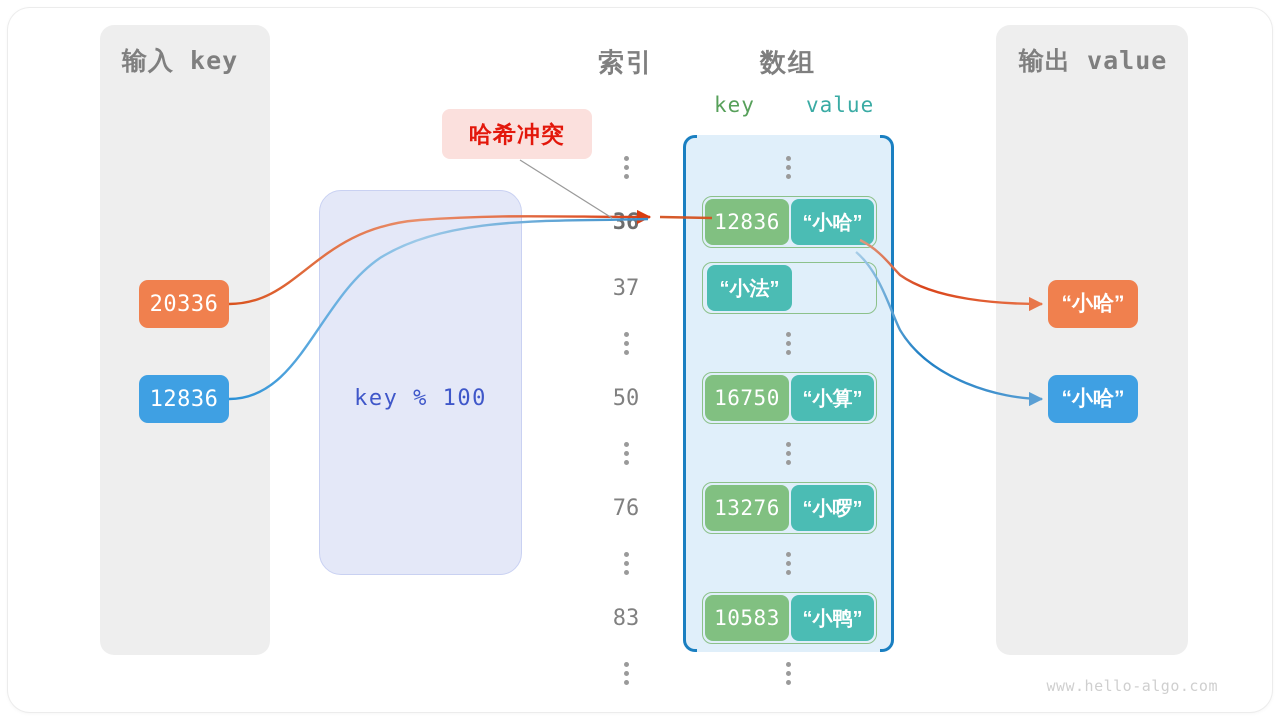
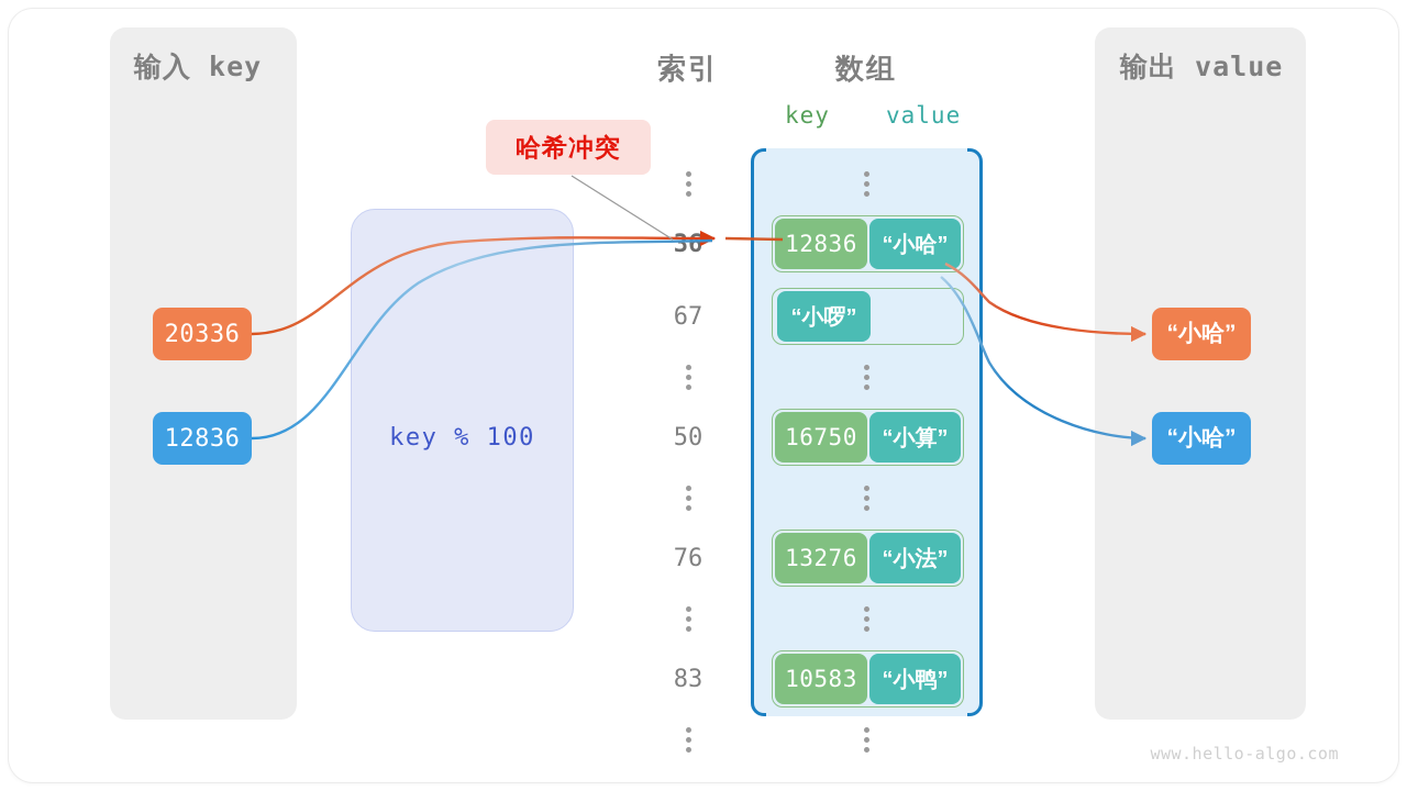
  输入 key
  20336
  12836
  key % 100
  哈希冲突
  索引
  数组
  key
  value
  36
  12836
  “小哈”
- 37
+ 67
- “小法”
+ “小啰”
  50
  16750
  “小算”
  76
  13276
- “小啰”
+ “小法”
  83
  10583
  “小鸭”
  输出 value
  “小哈”
  “小哈”
  www.hello-algo.com
